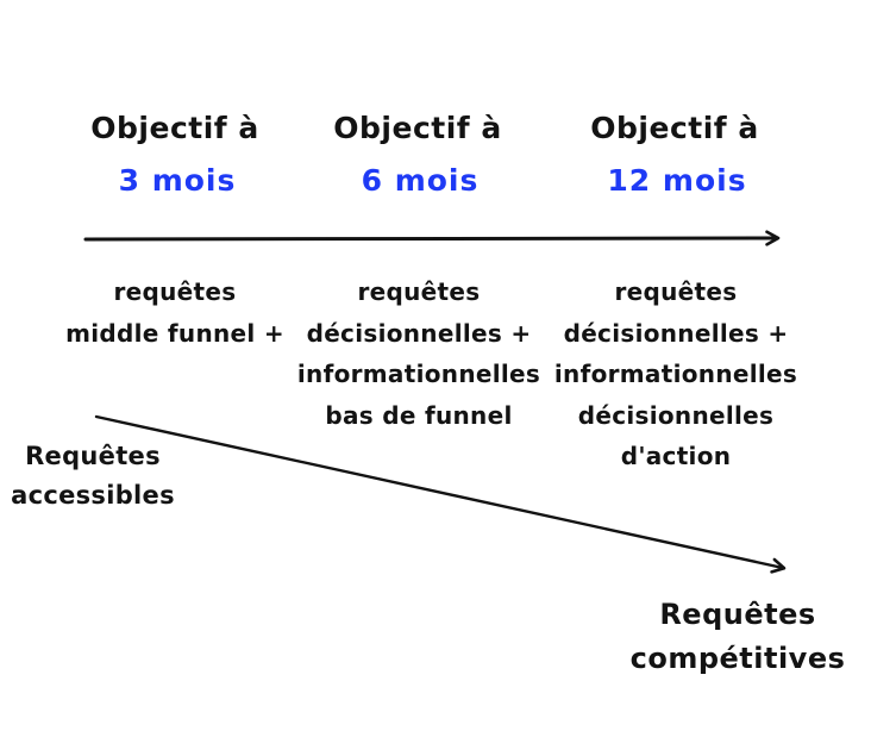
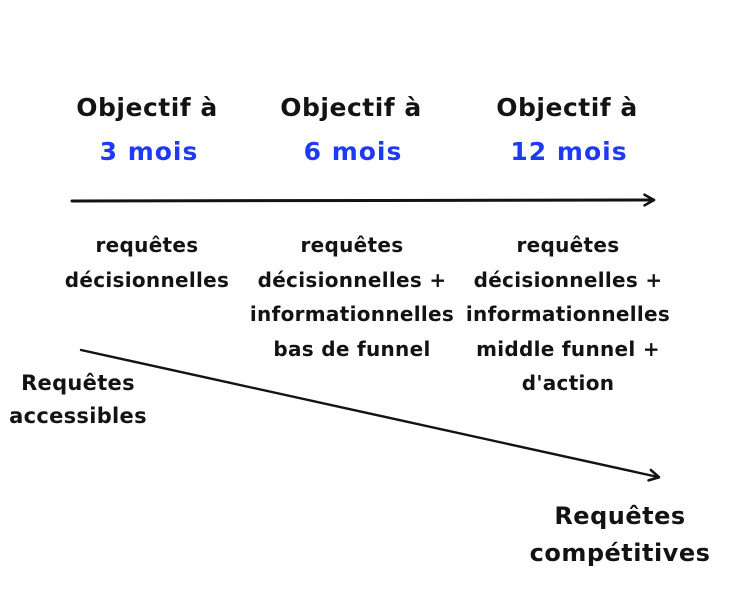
  Objectif à
  3 mois
  requêtes
- middle funnel +
+ décisionnelles
  Objectif à
  6 mois
  requêtes
  décisionnelles +
  informationnelles
  bas de funnel
  Objectif à
  12 mois
  requêtes
  décisionnelles +
  informationnelles
- décisionnelles
+ middle funnel +
  d'action
  Requêtes
  accessibles
  Requêtes
  compétitives
